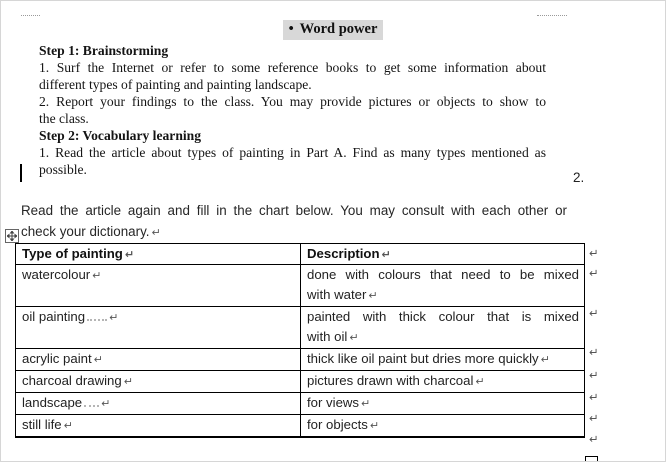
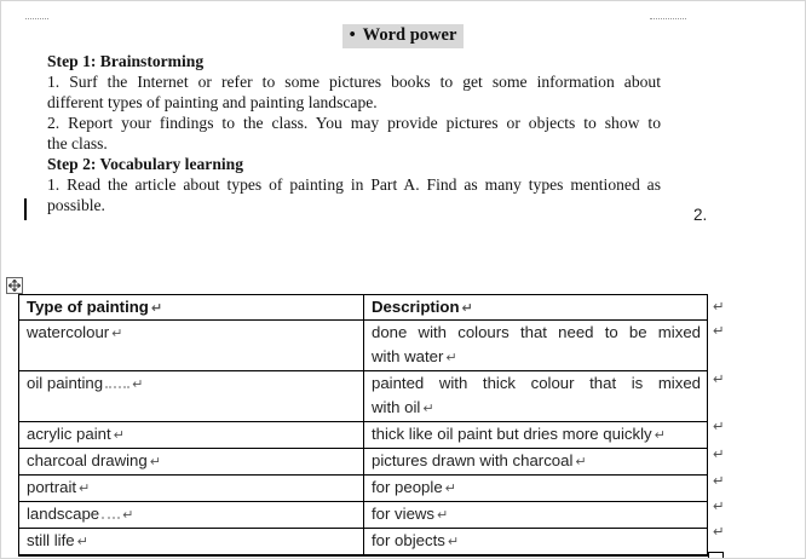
  • Word power
  Step 1: Brainstorming
- 1. Surf the Internet or refer to some reference books to get some information about
+ 1. Surf the Internet or refer to some pictures books to get some information about
  different types of painting and painting landscape.
  2. Report your findings to the class. You may provide pictures or objects to show to
  the class.
  Step 2: Vocabulary learning
  1. Read the article about types of painting in Part A. Find as many types mentioned as
  possible.
  2.
- Read the article again and fill in the chart below. You may consult with each other or
- check your dictionary. ↵
  Type of painting ↵	Description ↵
  watercolour ↵	done with colours that need to be mixedwith water ↵
  oil painting ↵	painted with thick colour that is mixedwith oil ↵
  acrylic paint ↵	thick like oil paint but dries more quickly ↵
  charcoal drawing ↵	pictures drawn with charcoal ↵
+ portrait ↵	for people ↵
  landscape ↵	for views ↵
  still life ↵	for objects ↵
  ↵
  ↵
  ↵
  ↵
  ↵
  ↵
  ↵
  ↵
